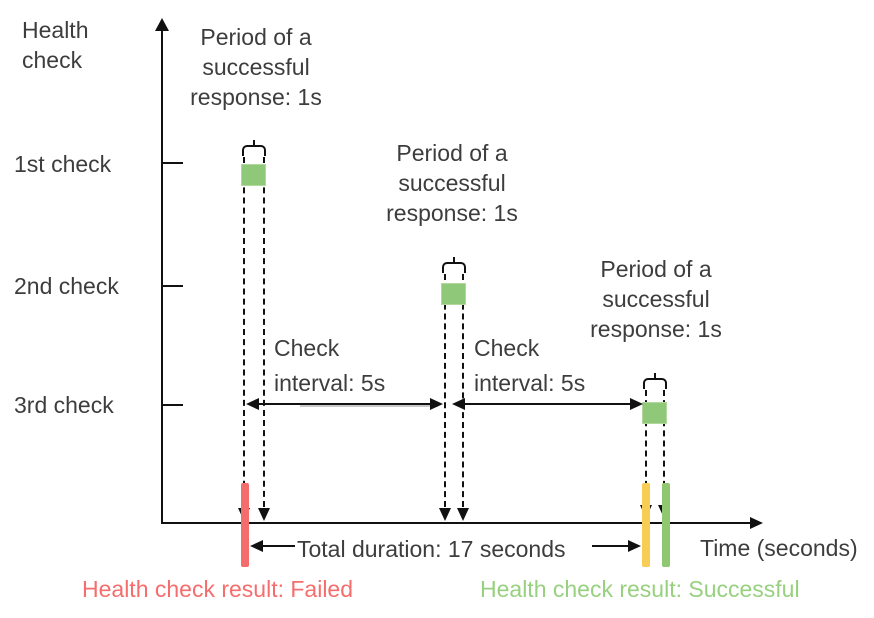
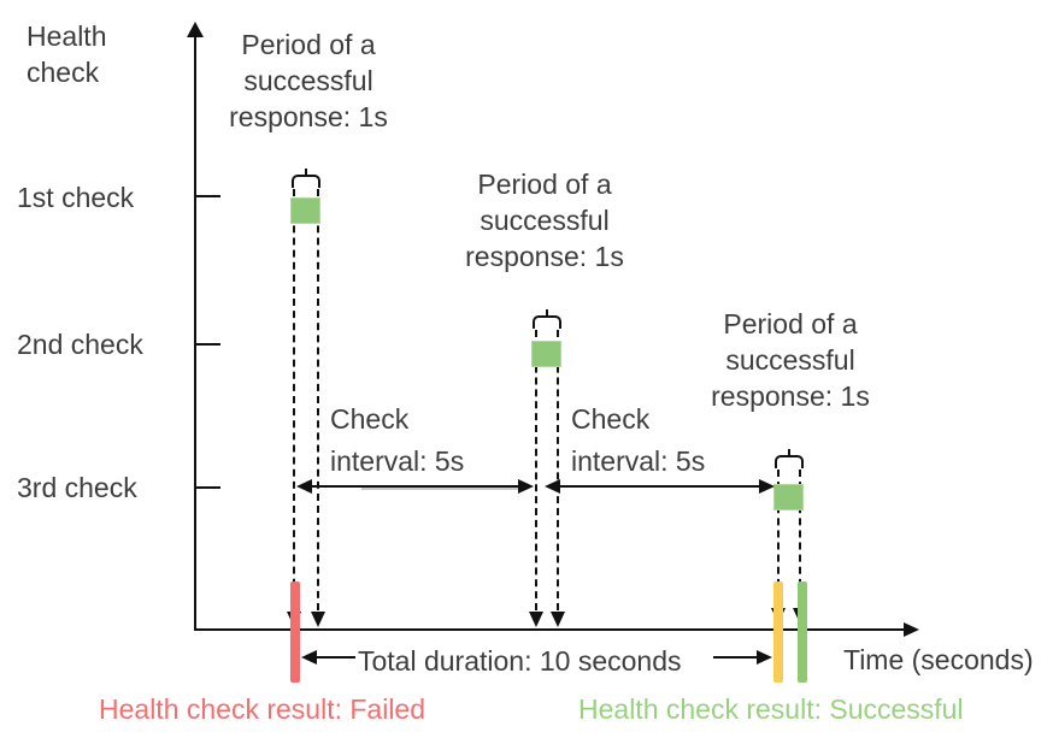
  Health check
  Time (seconds)
  1st check
  2nd check
  3rd check
  Period of a
  successful
  response: 1s
  Period of a
  successful
  response: 1s
  Period of a
  successful
  response: 1s
  Check
  interval: 5s
  Check
  interval: 5s
- Total duration: 17 seconds
+ Total duration: 10 seconds
  Health check result: Failed
  Health check result: Successful
